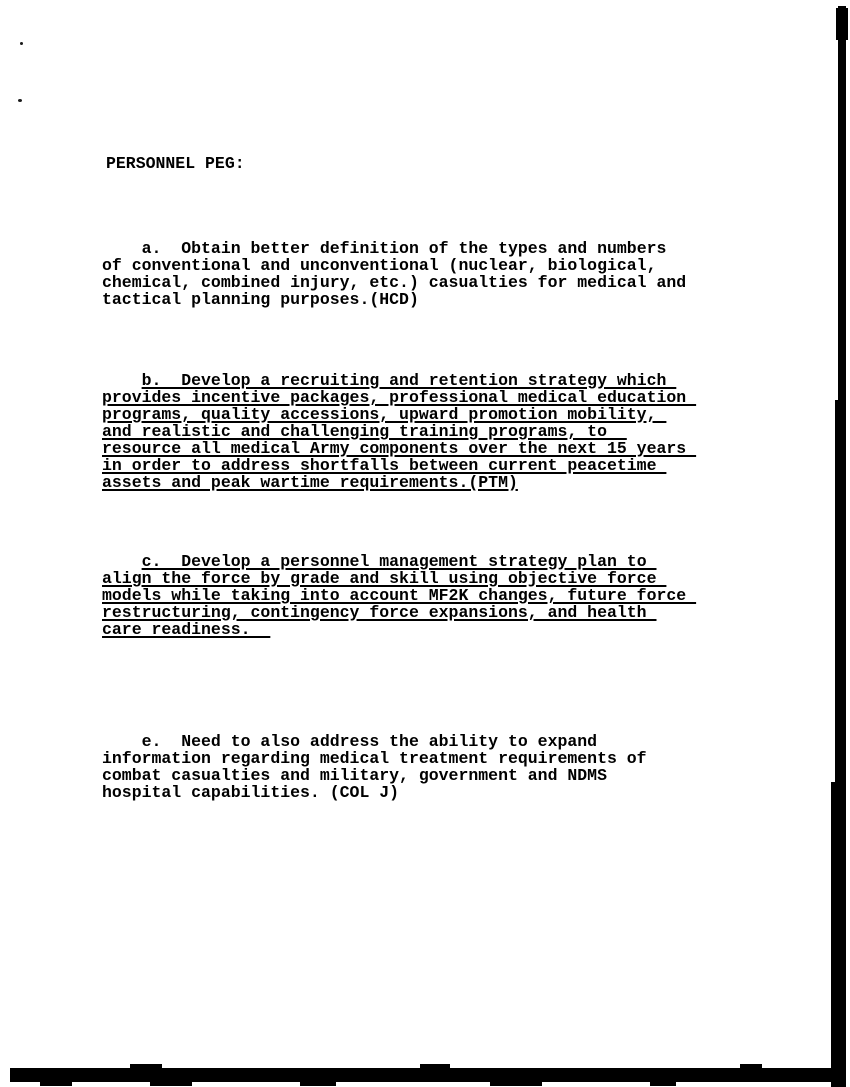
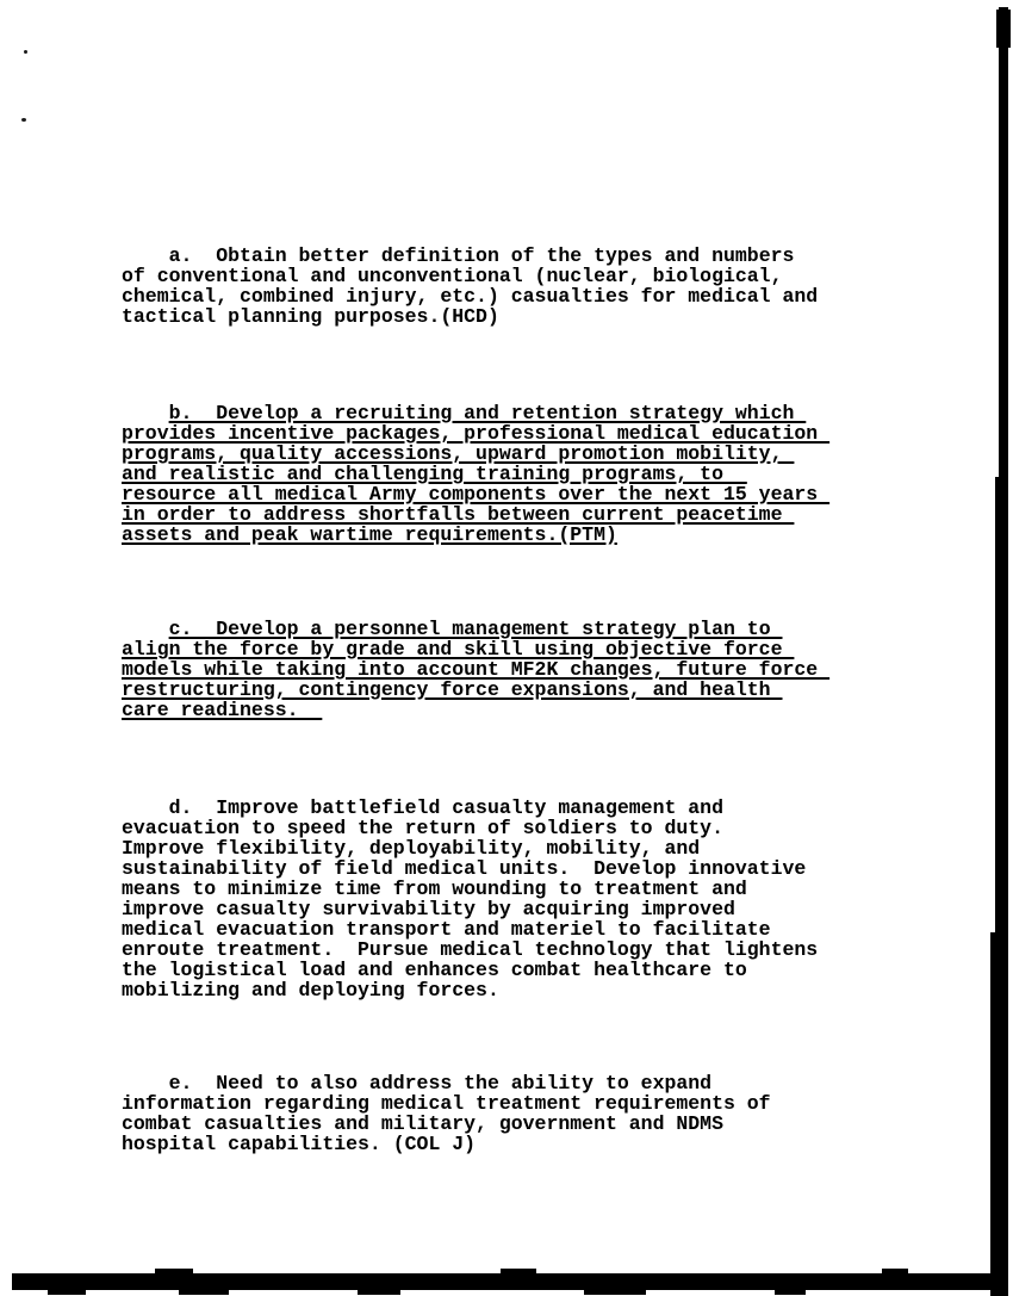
- PERSONNEL PEG:
  a. Obtain better definition of the types and numbers
  of conventional and unconventional (nuclear, biological,
  chemical, combined injury, etc.) casualties for medical and
  tactical planning purposes.(HCD)
  b. Develop a recruiting and retention strategy which
  provides incentive packages, professional medical education
  programs, quality accessions, upward promotion mobility,
  and realistic and challenging training programs, to
  resource all medical Army components over the next 15 years
  in order to address shortfalls between current peacetime
  assets and peak wartime requirements.(PTM)
  c. Develop a personnel management strategy plan to
  align the force by grade and skill using objective force
  models while taking into account MF2K changes, future force
  restructuring, contingency force expansions, and health
  care readiness.
+ d. Improve battlefield casualty management and
+ evacuation to speed the return of soldiers to duty.
+ Improve flexibility, deployability, mobility, and
+ sustainability of field medical units. Develop innovative
+ means to minimize time from wounding to treatment and
+ improve casualty survivability by acquiring improved
+ medical evacuation transport and materiel to facilitate
+ enroute treatment. Pursue medical technology that lightens
+ the logistical load and enhances combat healthcare to
+ mobilizing and deploying forces.
  e. Need to also address the ability to expand
  information regarding medical treatment requirements of
  combat casualties and military, government and NDMS
  hospital capabilities. (COL J)
